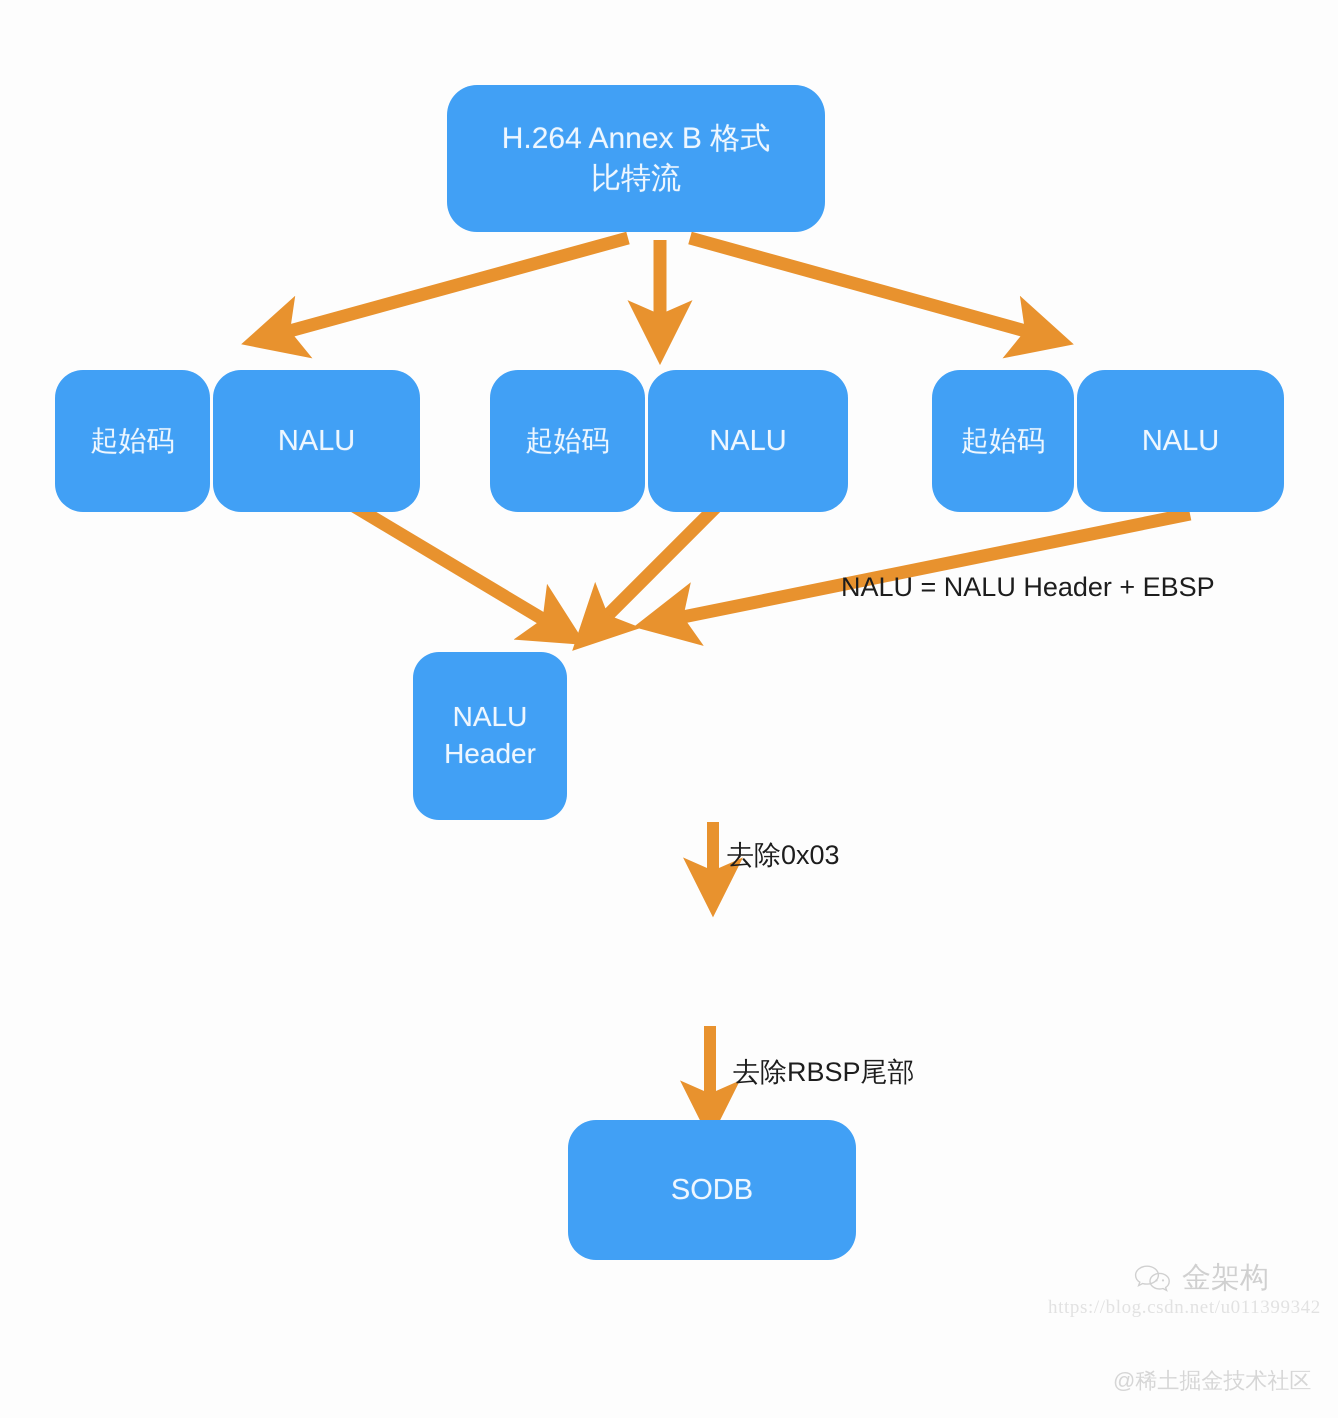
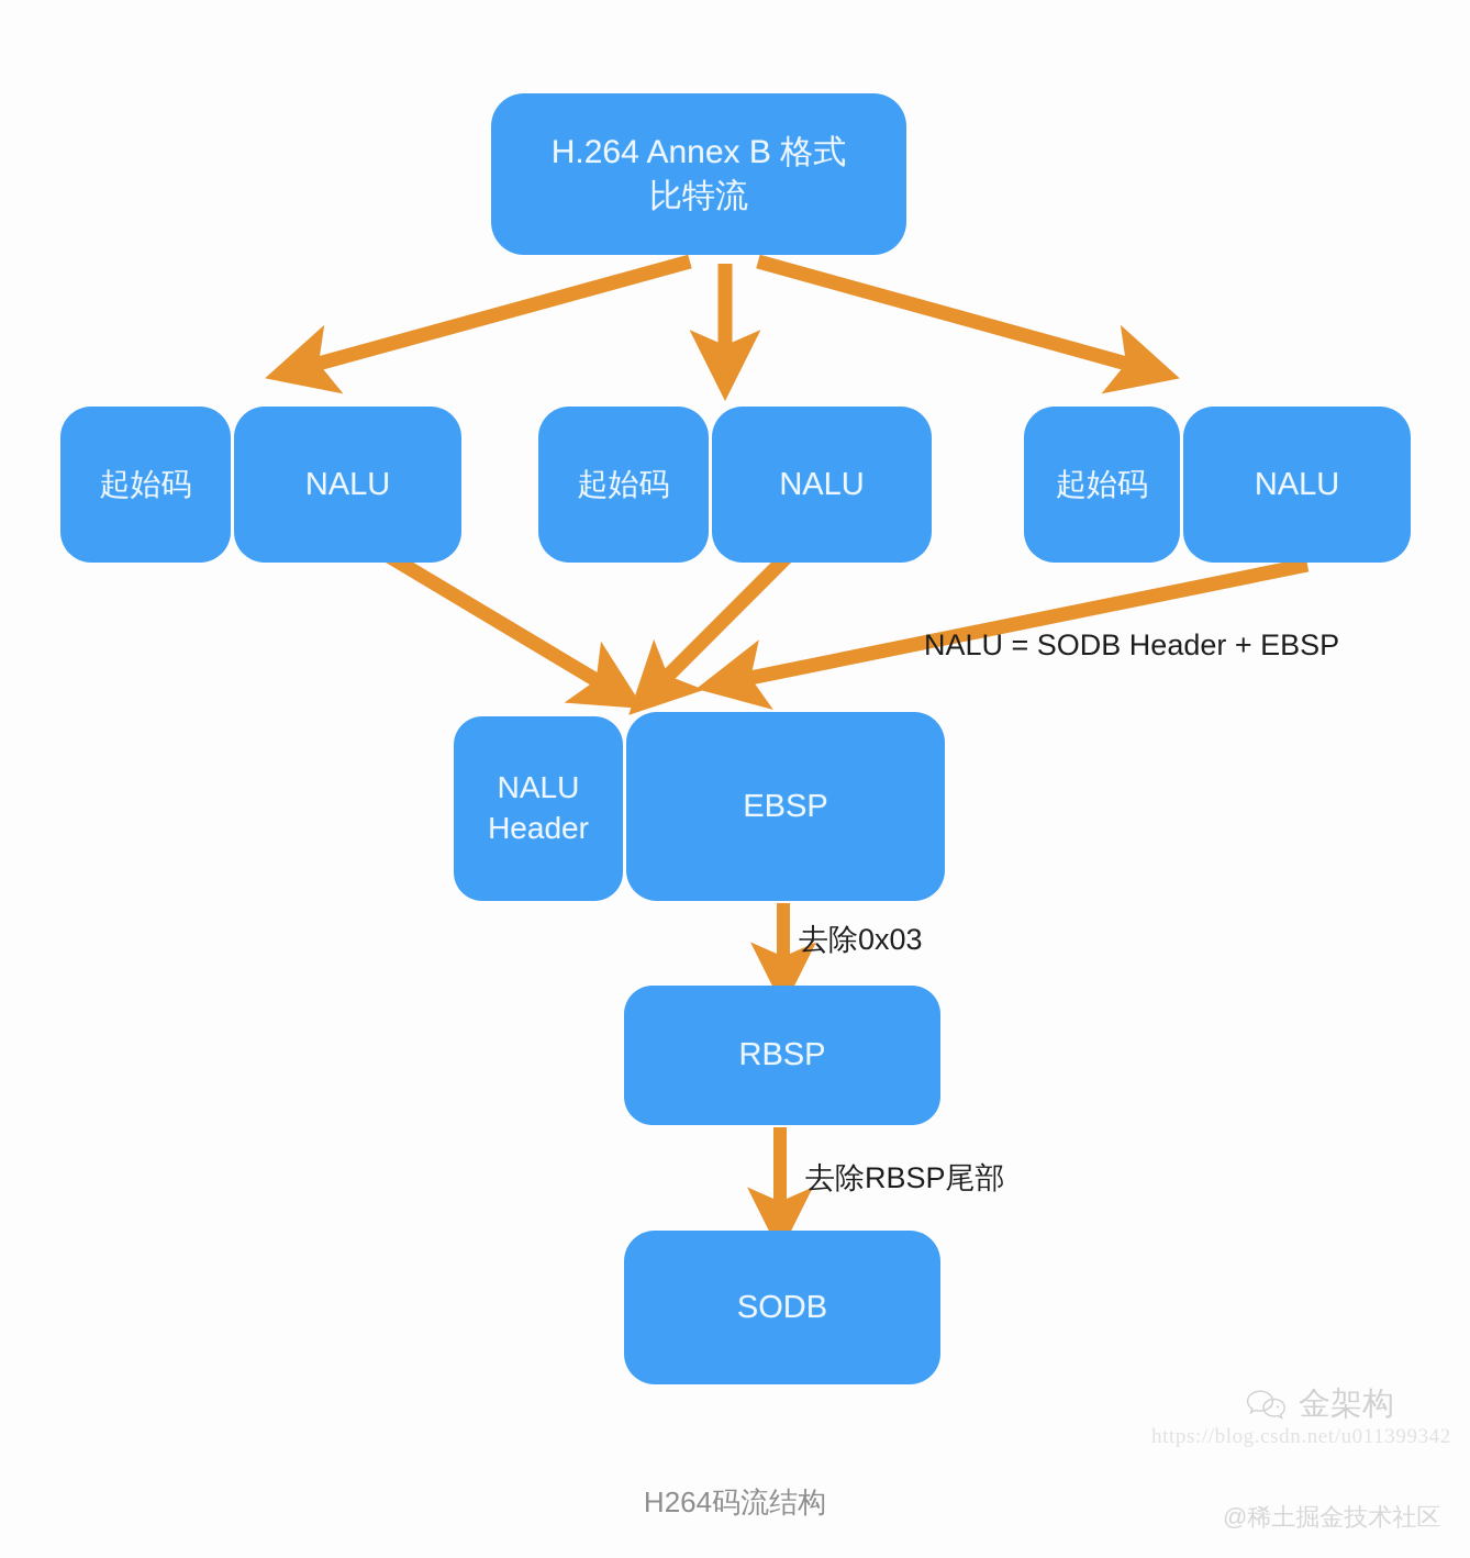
  H.264 Annex B 格式
  比特流
  起始码
  NALU
  起始码
  NALU
  起始码
  NALU
  NALU
  Header
+ EBSP
+ RBSP
  SODB
- NALU = NALU Header + EBSP
+ NALU = SODB Header + EBSP
  去除0x03
  去除RBSP尾部
+ H264码流结构
  金架构
  https://blog.csdn.net/u011399342
  @稀土掘金技术社区
